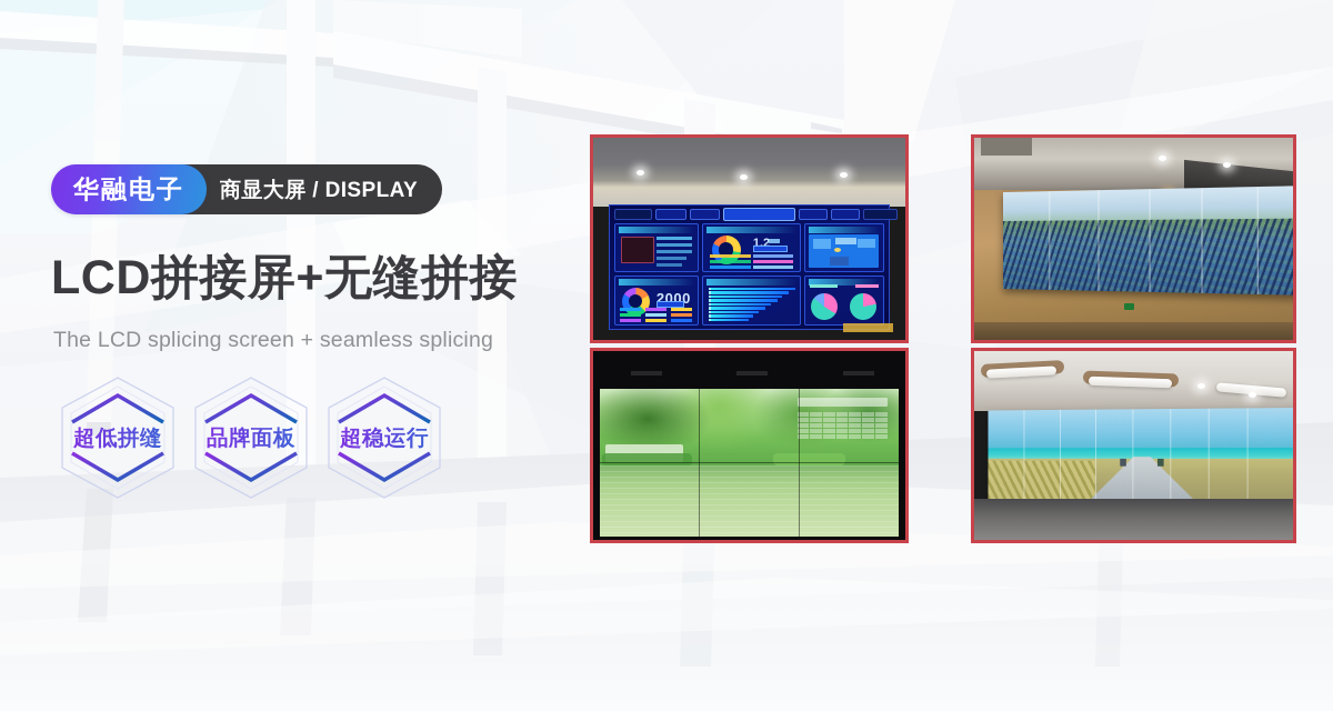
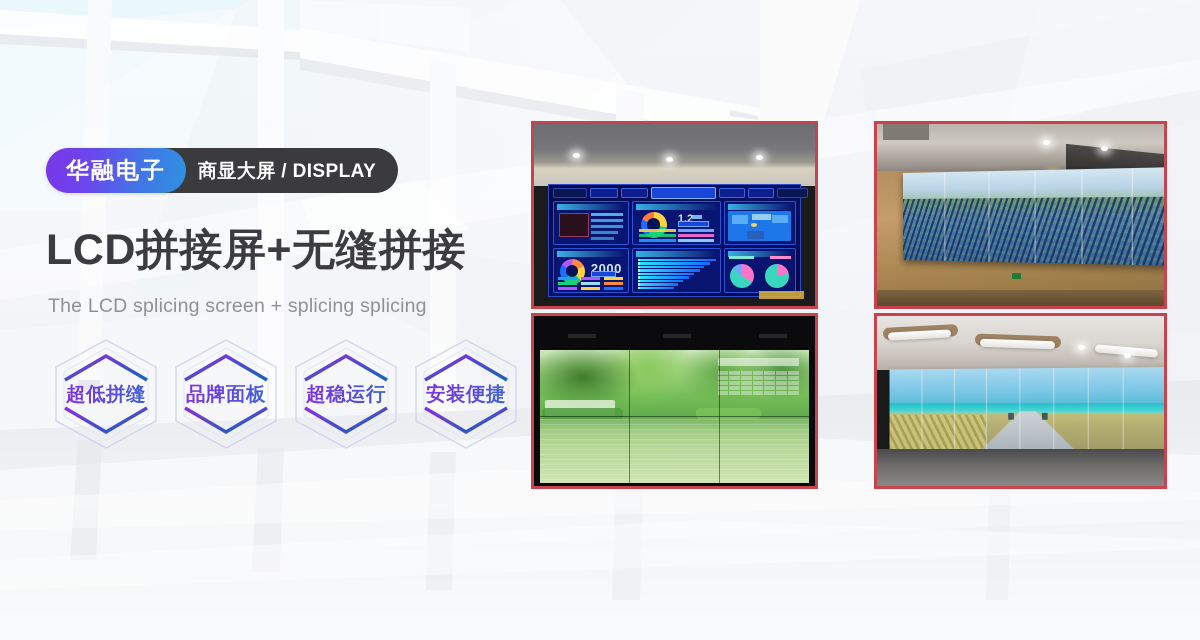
  华融电子
  商显大屏 / DISPLAY
  LCD拼接屏+无缝拼接
- The LCD splicing screen + seamless splicing
+ The LCD splicing screen + splicing splicing
  超低拼缝
  品牌面板
  超稳运行
+ 安装便捷
  1.2
  2000
